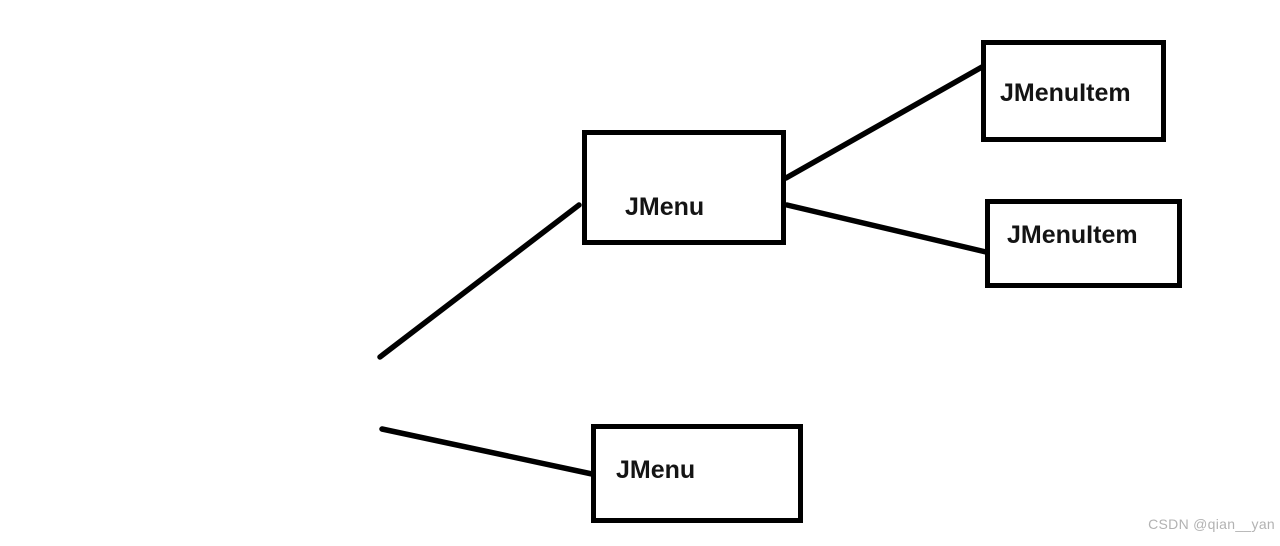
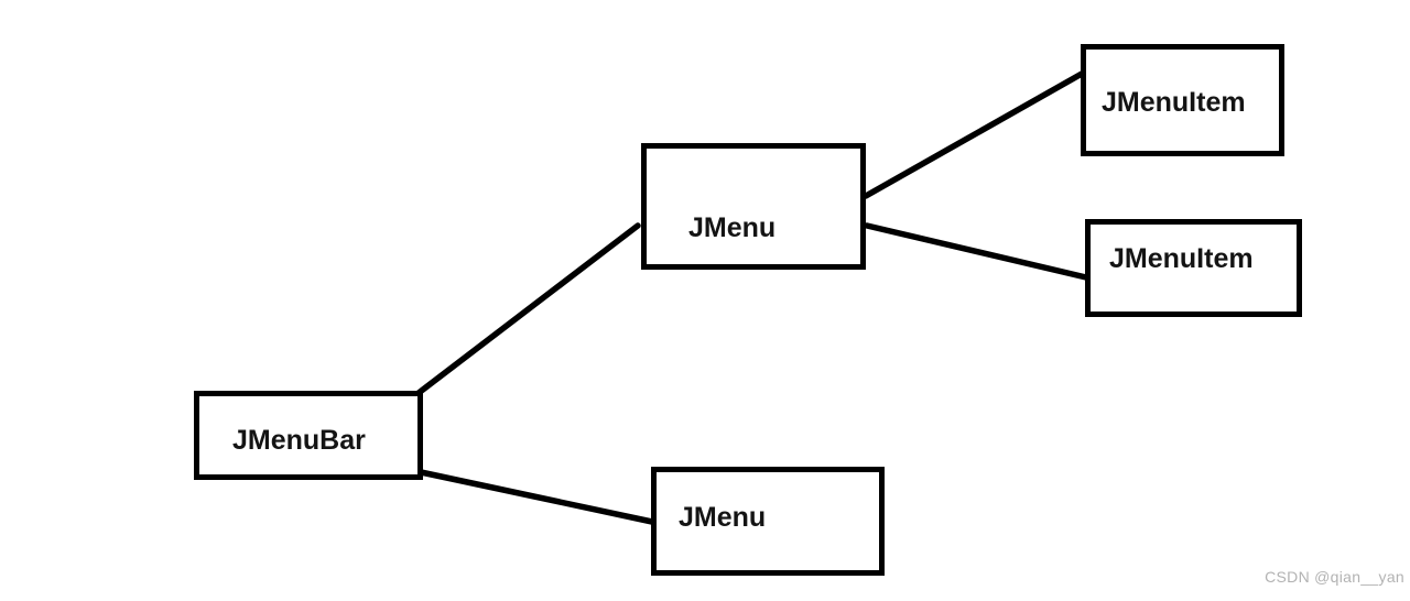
+ JMenuBar
  JMenu
  JMenu
  JMenuItem
  JMenuItem
  CSDN @qian__yan
